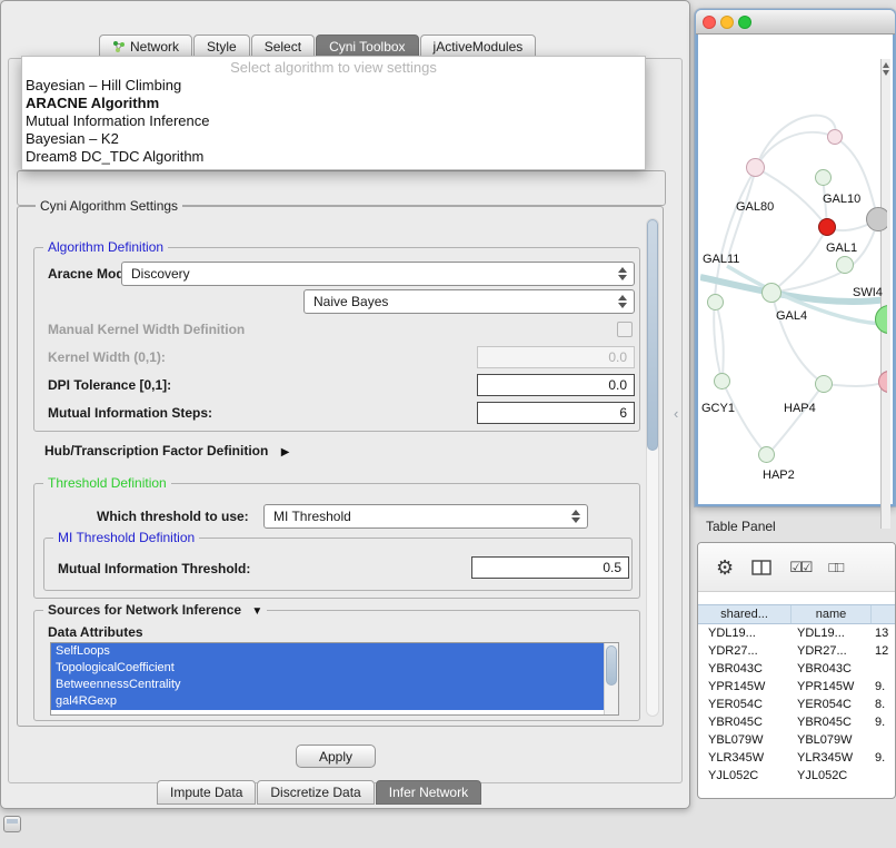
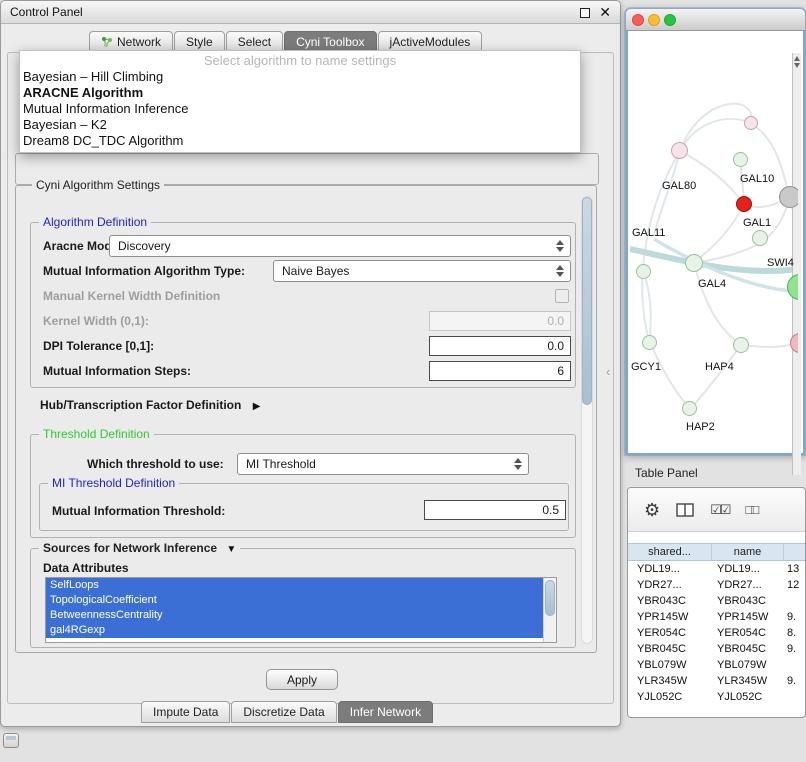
+ Control Panel
+ ✕
  Network
  Style
  Select
  Cyni Toolbox
  jActiveModules
- Select algorithm to view settings
+ Select algorithm to name settings
  Bayesian – Hill Climbing
  ARACNE Algorithm
  Mutual Information Inference
  Bayesian – K2
  Dream8 DC_TDC Algorithm
  Cyni Algorithm Settings
  Algorithm Definition
  Aracne Mo
  Discovery
+ Mutual Information Algorithm Type:
  Naive Bayes
  Manual Kernel Width Definition
  Kernel Width (0,1):
  0.0
  DPI Tolerance [0,1]:
  0.0
  Mutual Information Steps:
  6
  Hub/Transcription Factor Definition ▶
  Threshold Definition
  Which threshold to use:
  MI Threshold
  MI Threshold Definition
  Mutual Information Threshold:
  0.5
  Sources for Network Inference ▼
  Data Attributes
  SelfLoops
  TopologicalCoefficient
  BetweennessCentrality
  gal4RGexp
  Apply
  Impute Data
  Discretize Data
  Infer Network
  ‹
  GAL80
  GAL10
  GAL11
  GAL1
  SWI4
  GAL4
  GCY1
  HAP4
  HAP2
  Table Panel
  ⚙
  ☑☑
  □□
  shared...
  name
  YDL19...
  YDL19...
  13
  YDR27...
  YDR27...
  12
  YBR043C
  YBR043C
  YPR145W
  YPR145W
  9.
  YER054C
  YER054C
  8.
  YBR045C
  YBR045C
  9.
  YBL079W
  YBL079W
  YLR345W
  YLR345W
  9.
  YJL052C
  YJL052C
